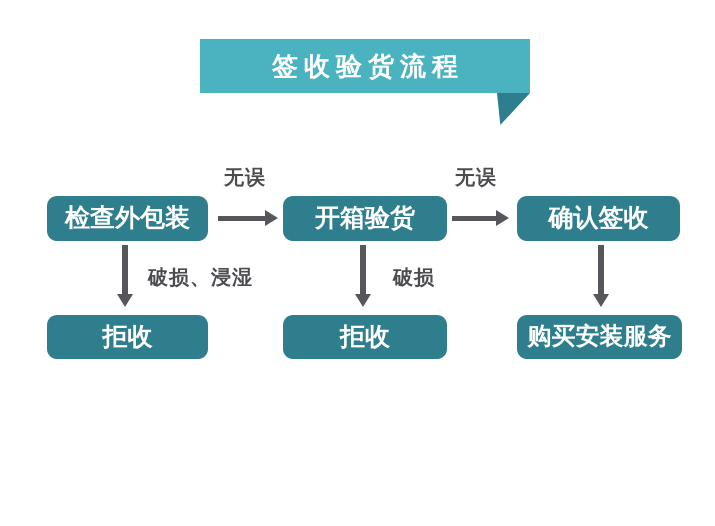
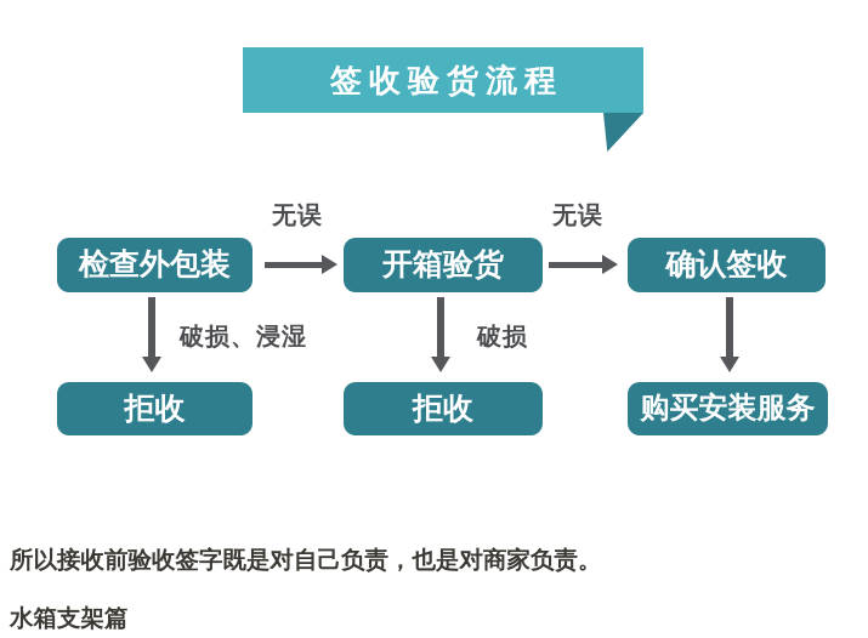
  签收验货流程
  无误
  无误
  破损、浸湿
  破损
  检查外包装
  开箱验货
  确认签收
  拒收
  拒收
  购买安装服务
+ 所以接收前验收签字既是对自己负责，也是对商家负责。
+ 水箱支架篇
